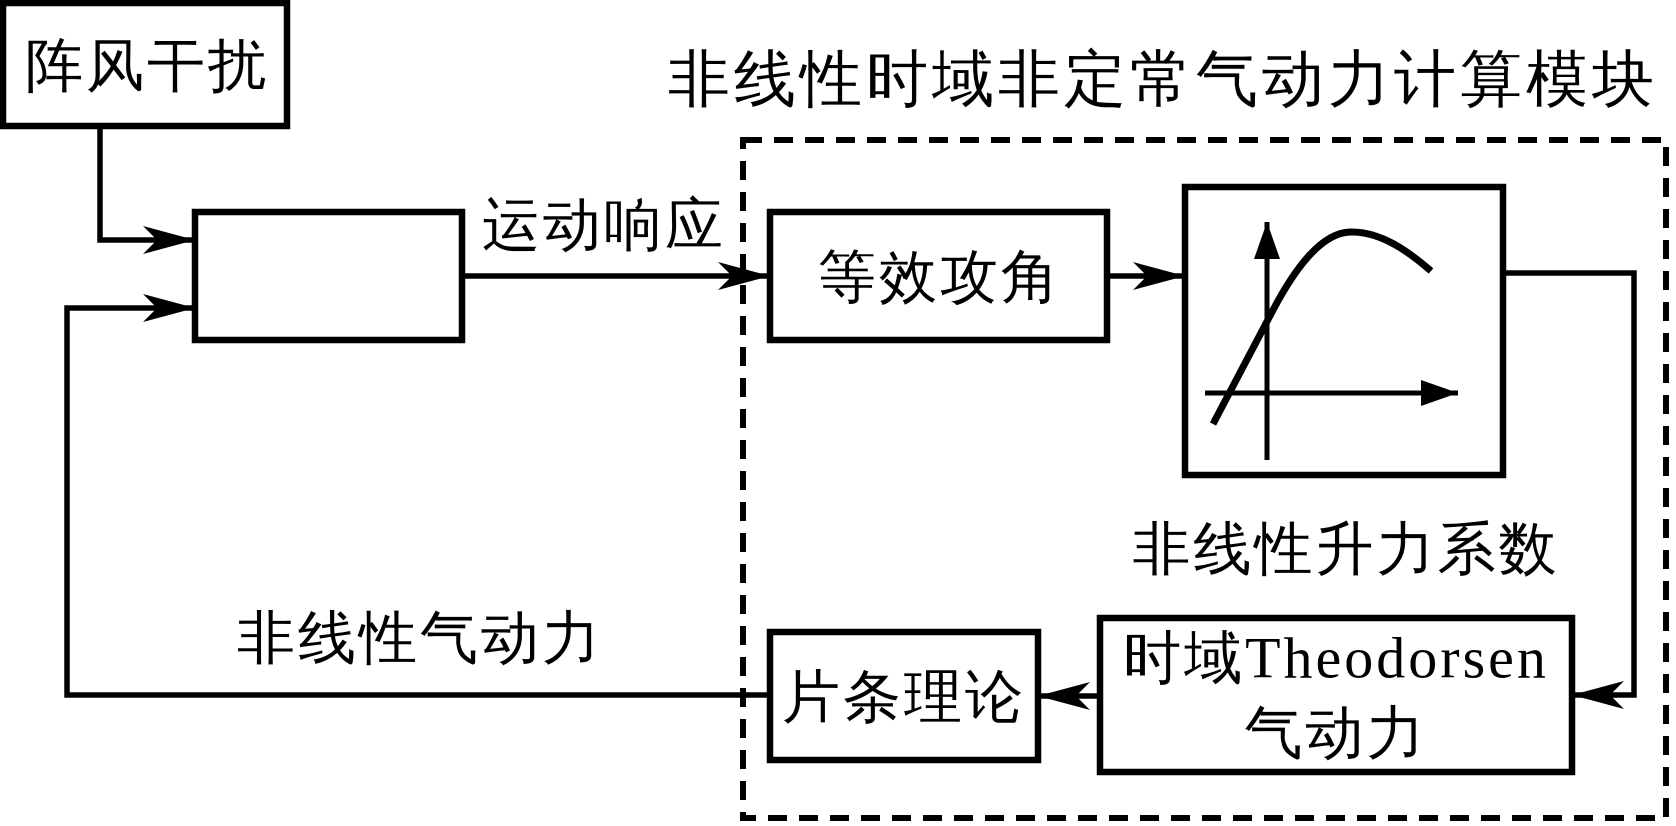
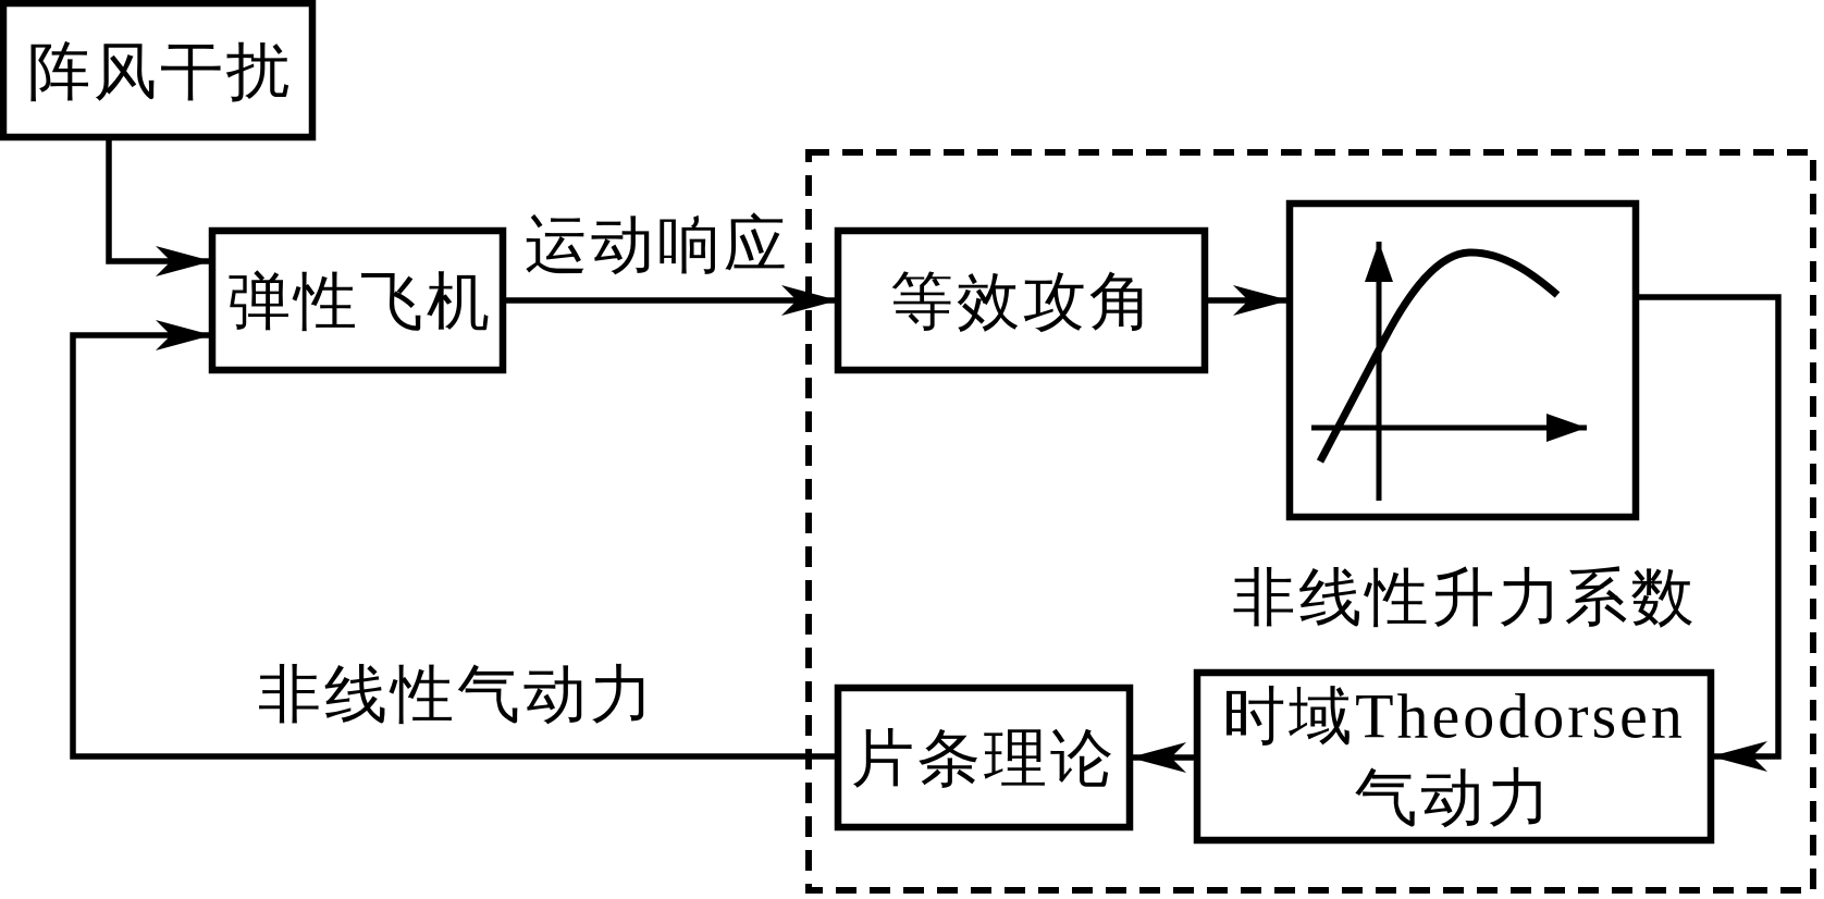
- 非线性时域非定常气动力计算模块
  阵风干扰
+ 弹性飞机
  等效攻角
  时域Theodorsen
  气动力
  片条理论
  运动响应
  非线性升力系数
  非线性气动力
